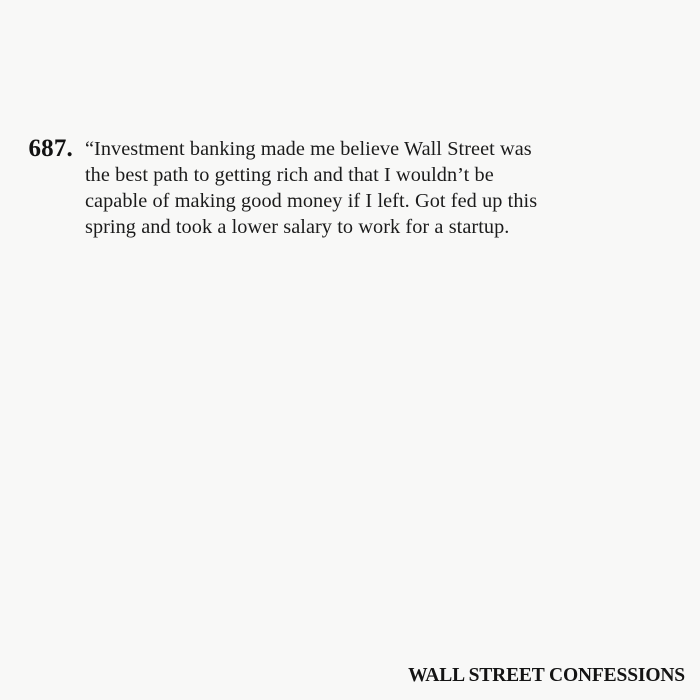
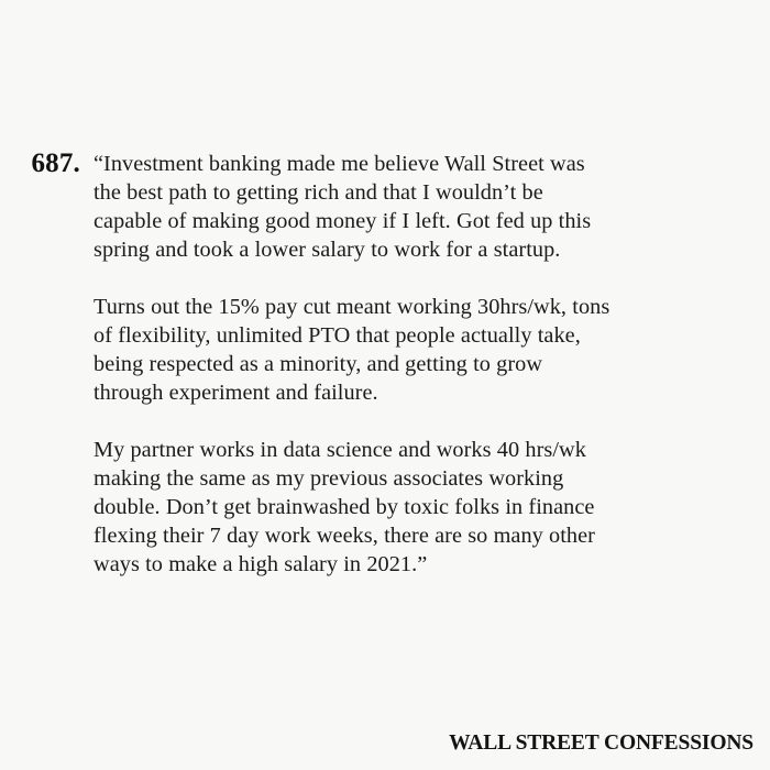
  687.
  “Investment banking made me believe Wall Street was the best path to getting rich and that I wouldn’t be capable of making good money if I left. Got fed up this spring and took a lower salary to work for a startup.
+ Turns out the 15% pay cut meant working 30hrs/wk, tons of flexibility, unlimited PTO that people actually take, being respected as a minority, and getting to grow through experiment and failure.
+ My partner works in data science and works 40 hrs/wk making the same as my previous associates working double. Don’t get brainwashed by toxic folks in finance flexing their 7 day work weeks, there are so many other ways to make a high salary in 2021.”
  WALL STREET CONFESSIONS
